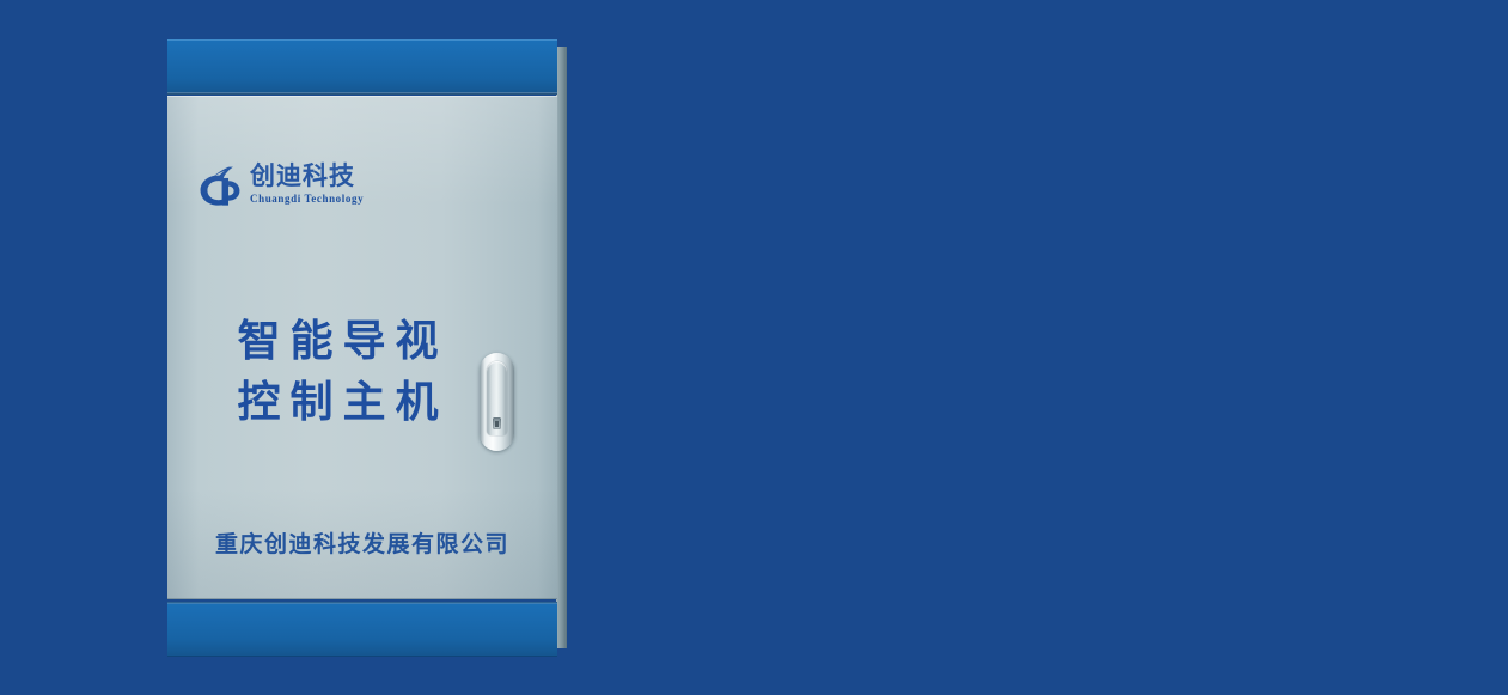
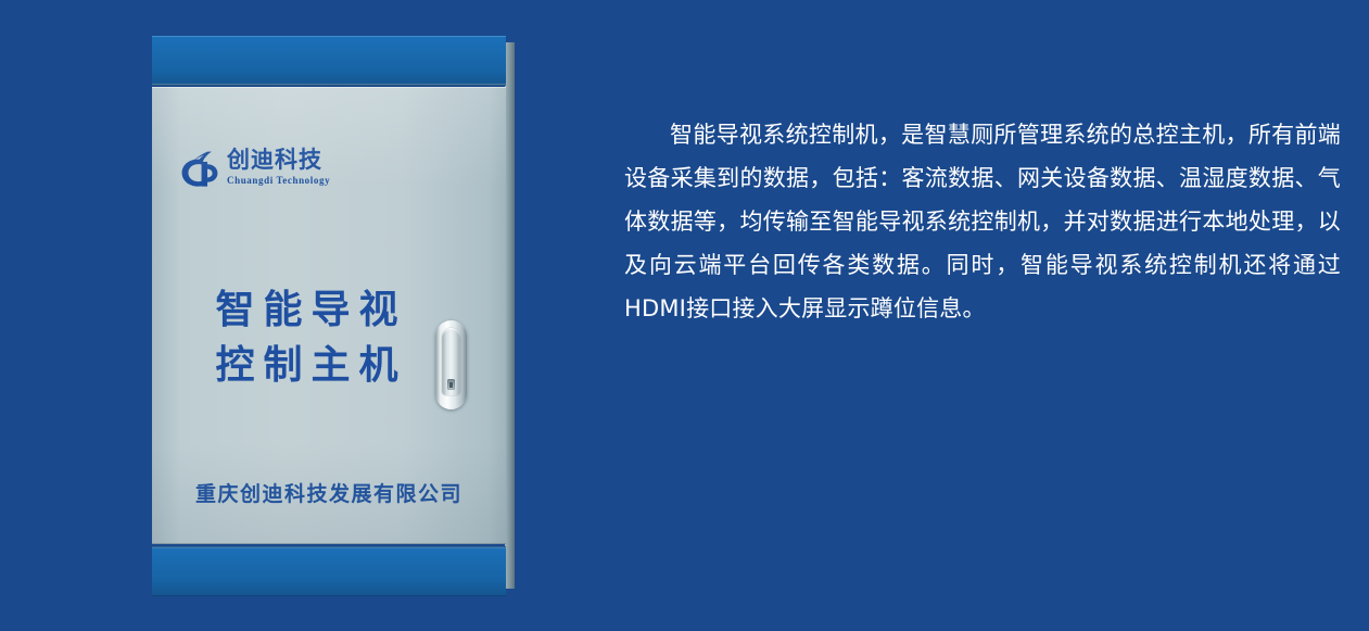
+ 智能导视系统控制机，是智慧厕所管理系统的总控主机，所有前端设备采集到的数据，包括：客流数据、网关设备数据、温湿度数据、气体数据等，均传输至智能导视系统控制机，并对数据进行本地处理，以及向云端平台回传各类数据。同时，智能导视系统控制机还将通过HDMI接口接入大屏显示蹲位信息。
